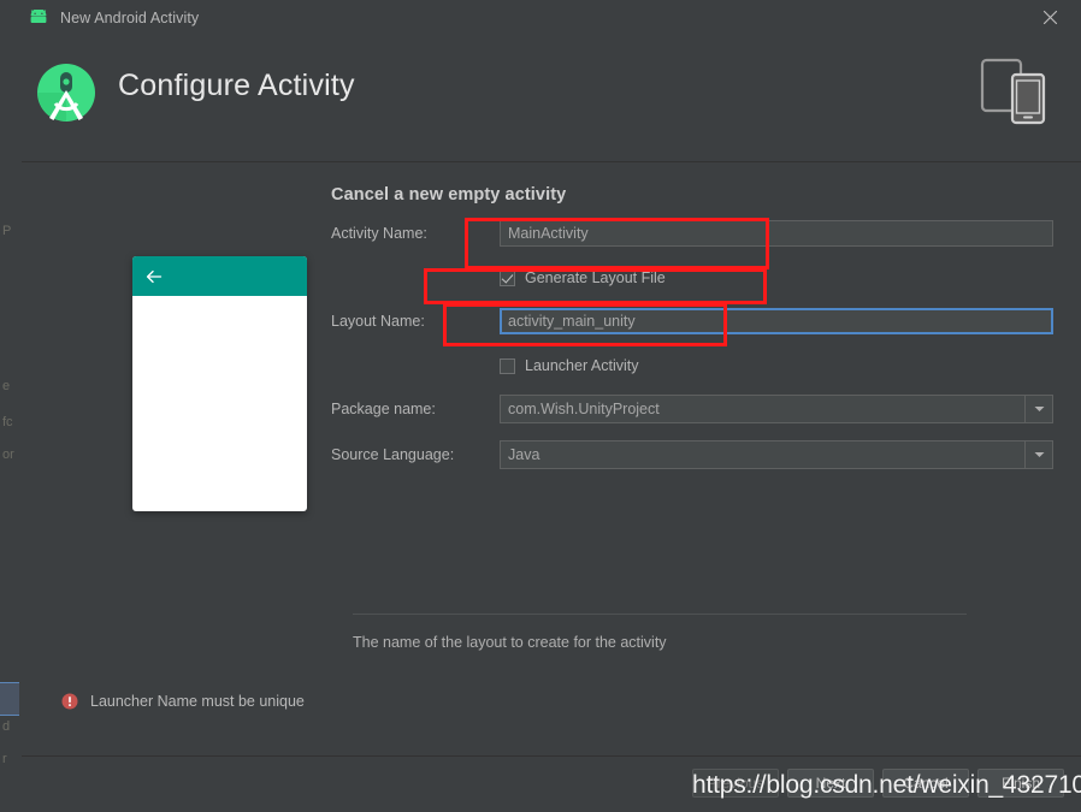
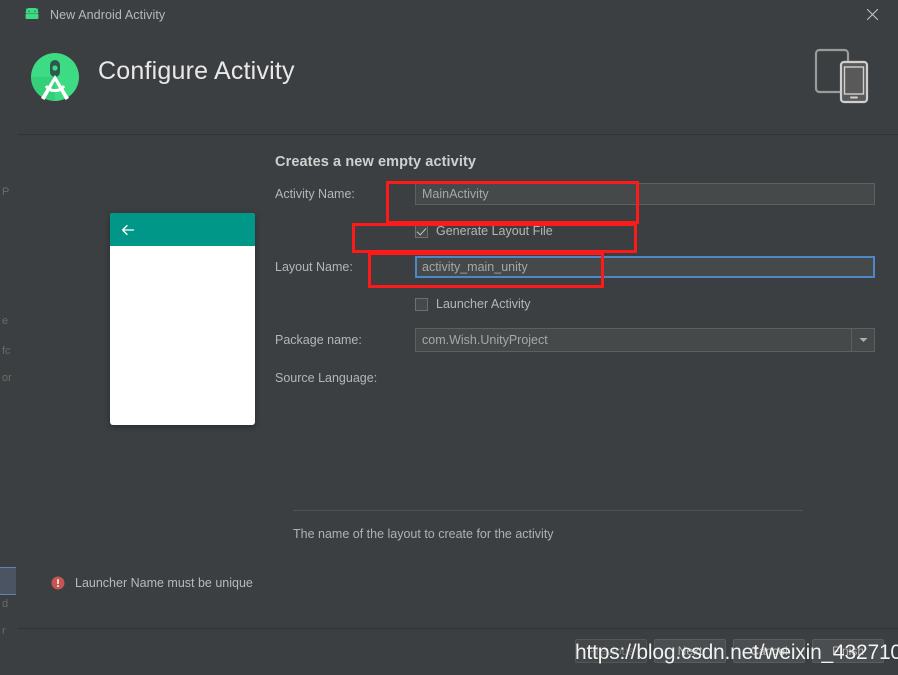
  P
  e
  fc
  or
  d
  r
  New Android Activity
  Configure Activity
- Cancel a new empty activity
+ Creates a new empty activity
  Activity Name:
  MainActivity
  Generate Layout File
  Layout Name:
  activity_main_unity
  Launcher Activity
  Package name:
  com.Wish.UnityProject
  Source Language:
- Java
  The name of the layout to create for the activity
  Launcher Name must be unique
  Previous
  Next
  Cancel
  Finish
  https://blog.csdn.net/weixin_432710
